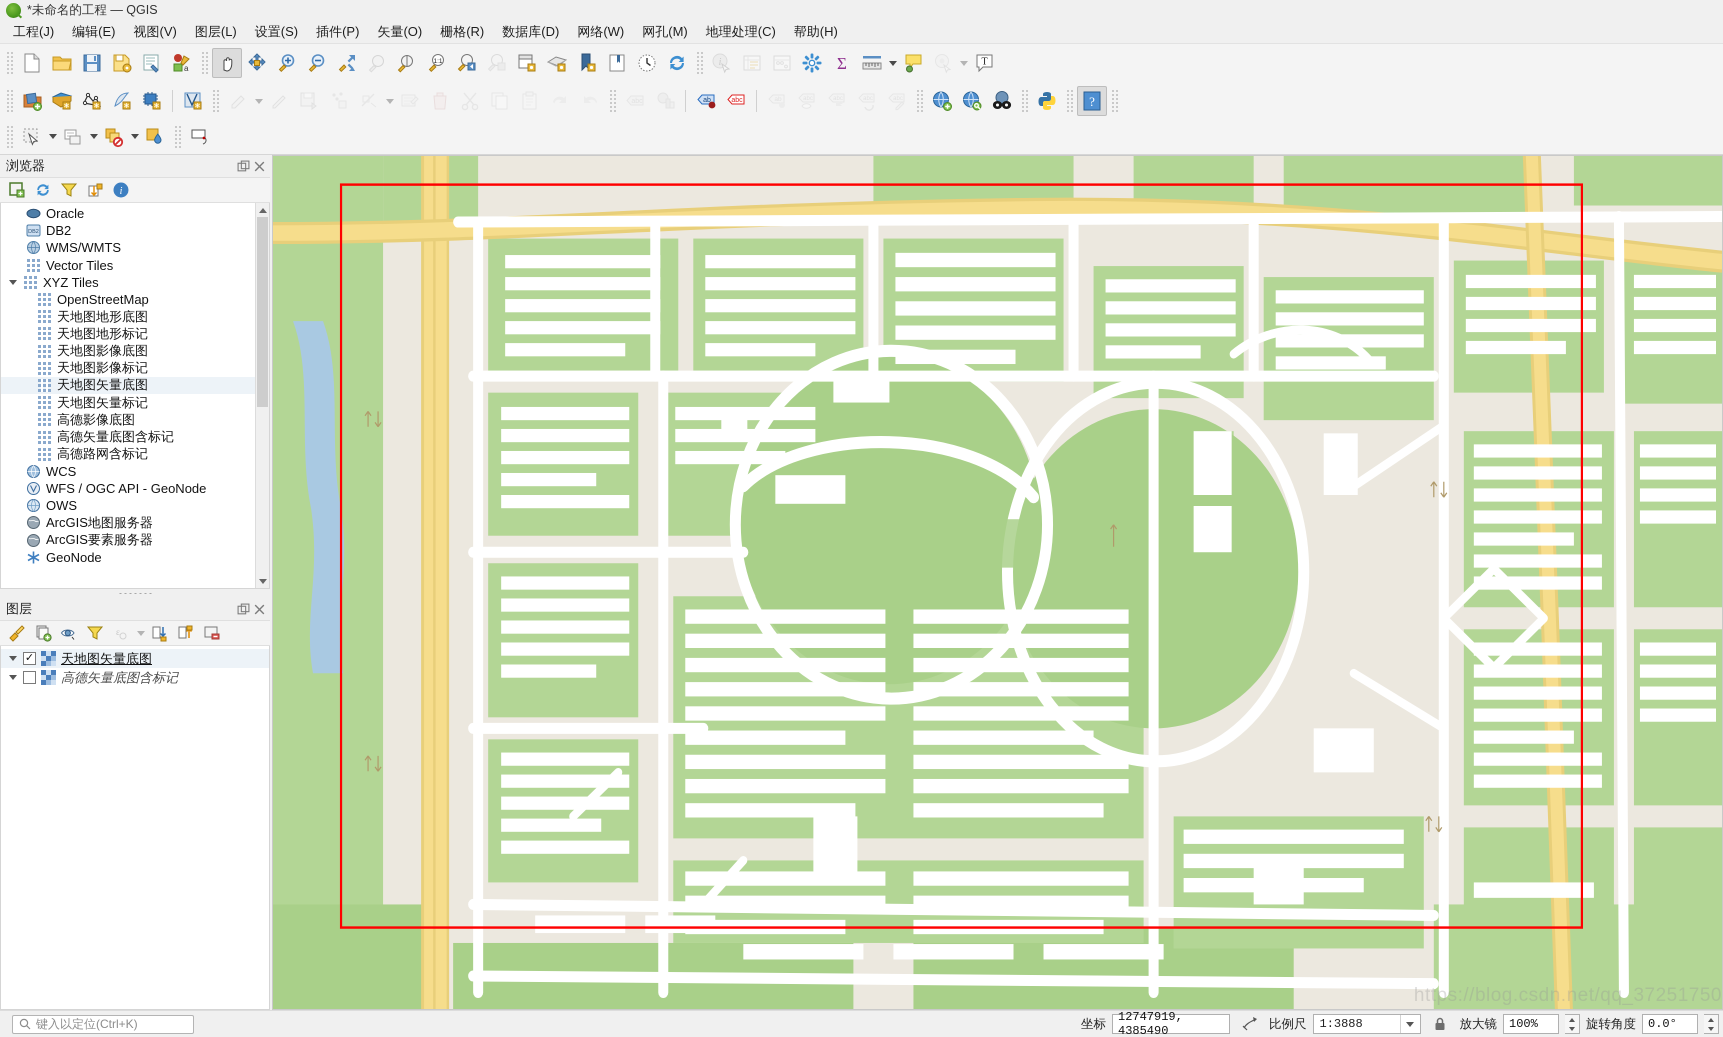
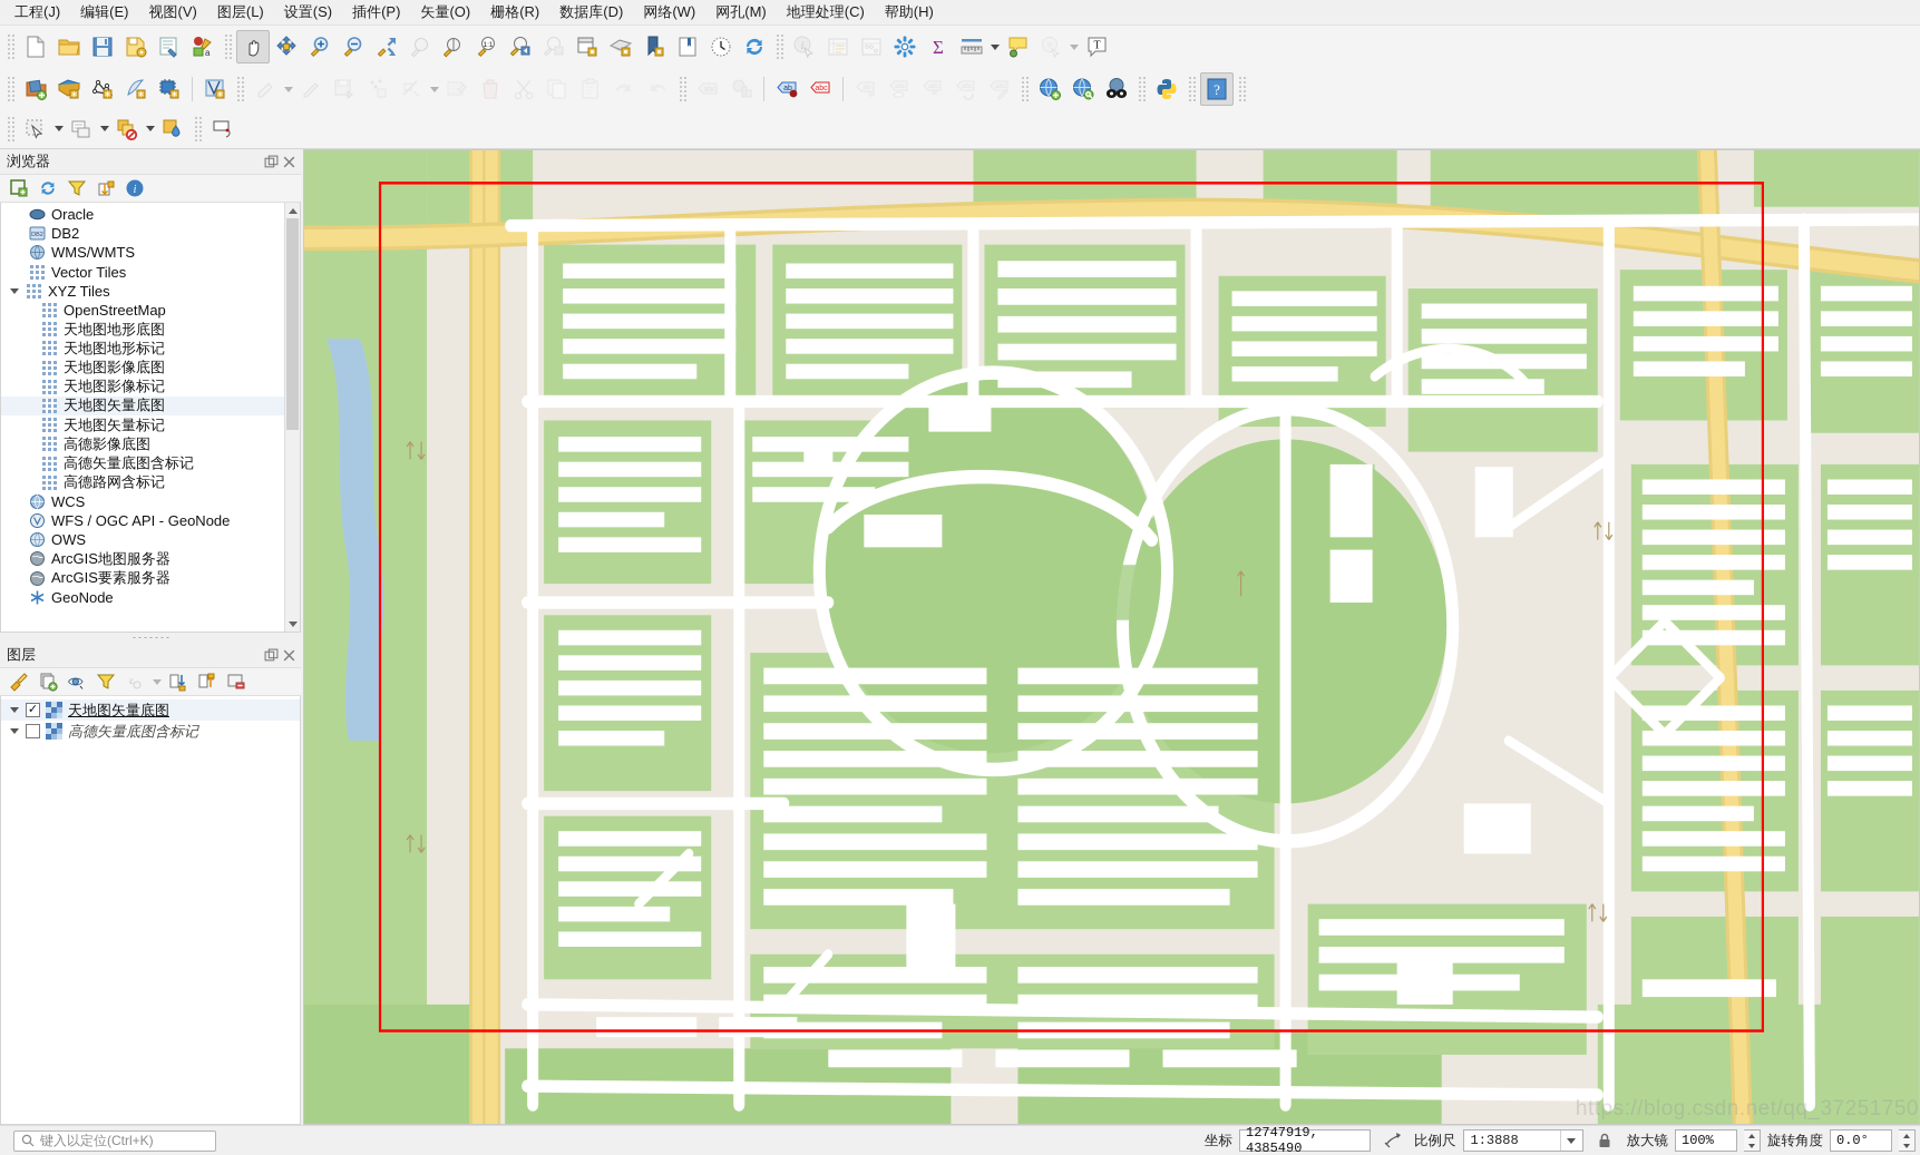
- *未命名的工程 — QGIS
  工程(J)
  编辑(E)
  视图(V)
  图层(L)
  设置(S)
  插件(P)
  矢量(O)
  栅格(R)
  数据库(D)
  网络(W)
  网孔(M)
  地理处理(C)
  帮助(H)
  a
  i
  Σ
  T
  ∗
  ∗
  ∗
  ∗
  ∗
  ?
  浏览器
  i
  Oracle
  DB2
  WMS/WMTS
  Vector Tiles
  XYZ Tiles
  OpenStreetMap
  天地图地形底图
  天地图地形标记
  天地图影像底图
  天地图影像标记
  天地图矢量底图
  天地图矢量标记
  高德影像底图
  高德矢量底图含标记
  高德路网含标记
  WCS
  WFS / OGC API - GeoNode
  OWS
  ArcGIS地图服务器
  ArcGIS要素服务器
  GeoNode
  图层
  ε
  ✓
  天地图矢量底图
  高德矢量底图含标记
  https://blog.csdn.net/qq_37251750
  键入以定位(Ctrl+K)
  坐标
  12747919, 4385490
  比例尺
  1:3888
  放大镜
  100%
  旋转角度
  0.0°
